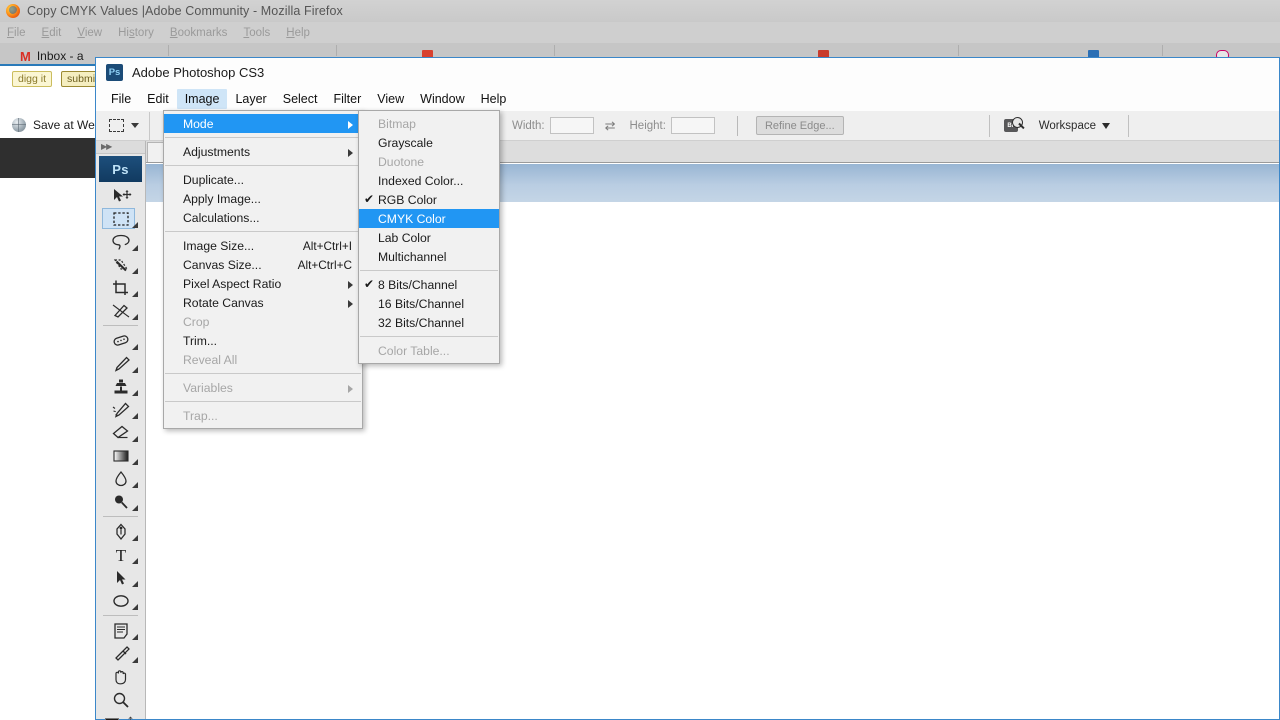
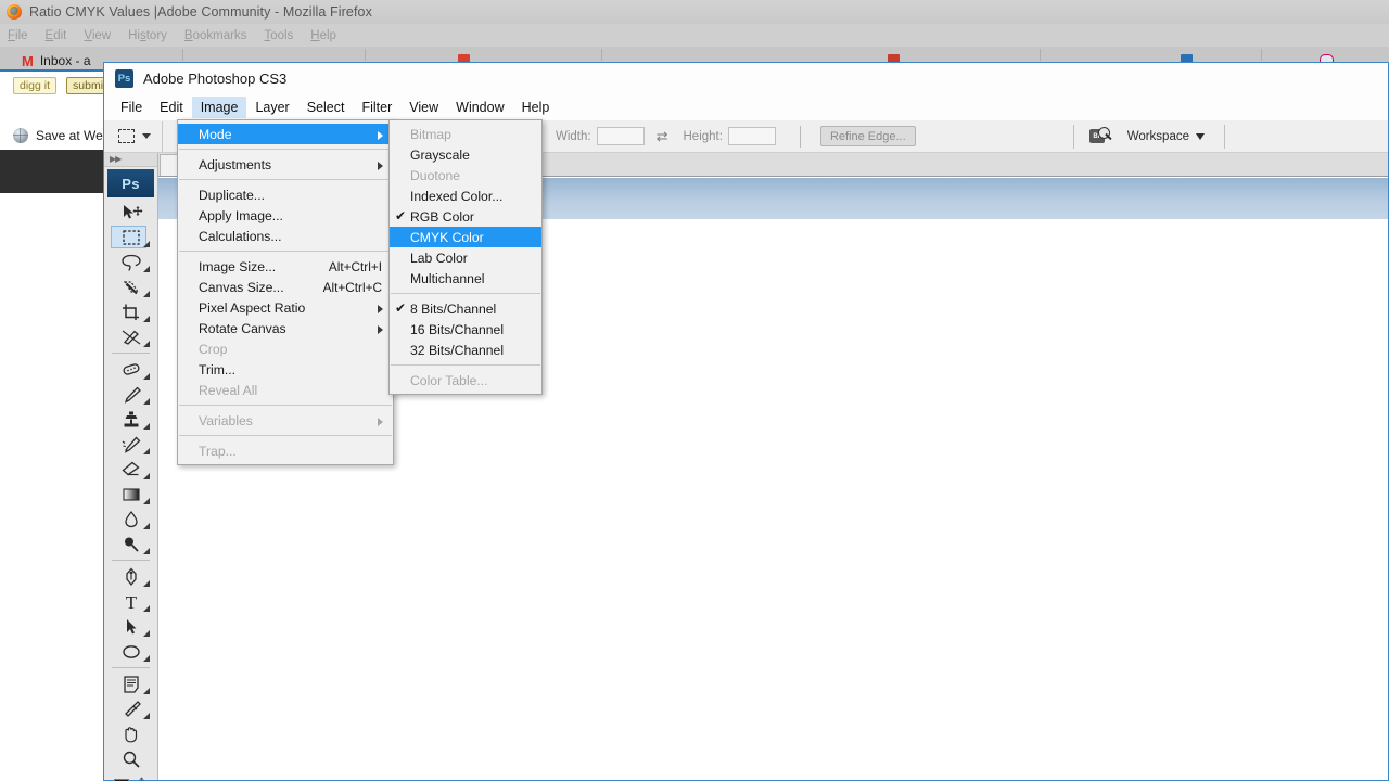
- Copy CMYK Values |Adobe Community - Mozilla Firefox
+ Ratio CMYK Values |Adobe Community - Mozilla Firefox
  File
  Edit
  View
  History
  Bookmarks
  Tools
  Help
  M
  Inbox - a
  digg it
  submi
  Save at We
  Ps
  Adobe Photoshop CS3
  File
  Edit
  Image
  Layer
  Select
  Filter
  View
  Window
  Help
  Width:
  ⇄
  Height:
  Refine Edge...
  Workspace
  ▶▶
  Ps
  T
  Mode
  Adjustments
  Duplicate...
  Apply Image...
  Calculations...
  Image Size...
  Alt+Ctrl+I
  Canvas Size...
  Alt+Ctrl+C
  Pixel Aspect Ratio
  Rotate Canvas
  Crop
  Trim...
  Reveal All
  Variables
  Trap...
  Bitmap
  Grayscale
  Duotone
  Indexed Color...
  ✔
  RGB Color
  CMYK Color
  Lab Color
  Multichannel
  ✔
  8 Bits/Channel
  16 Bits/Channel
  32 Bits/Channel
  Color Table...
